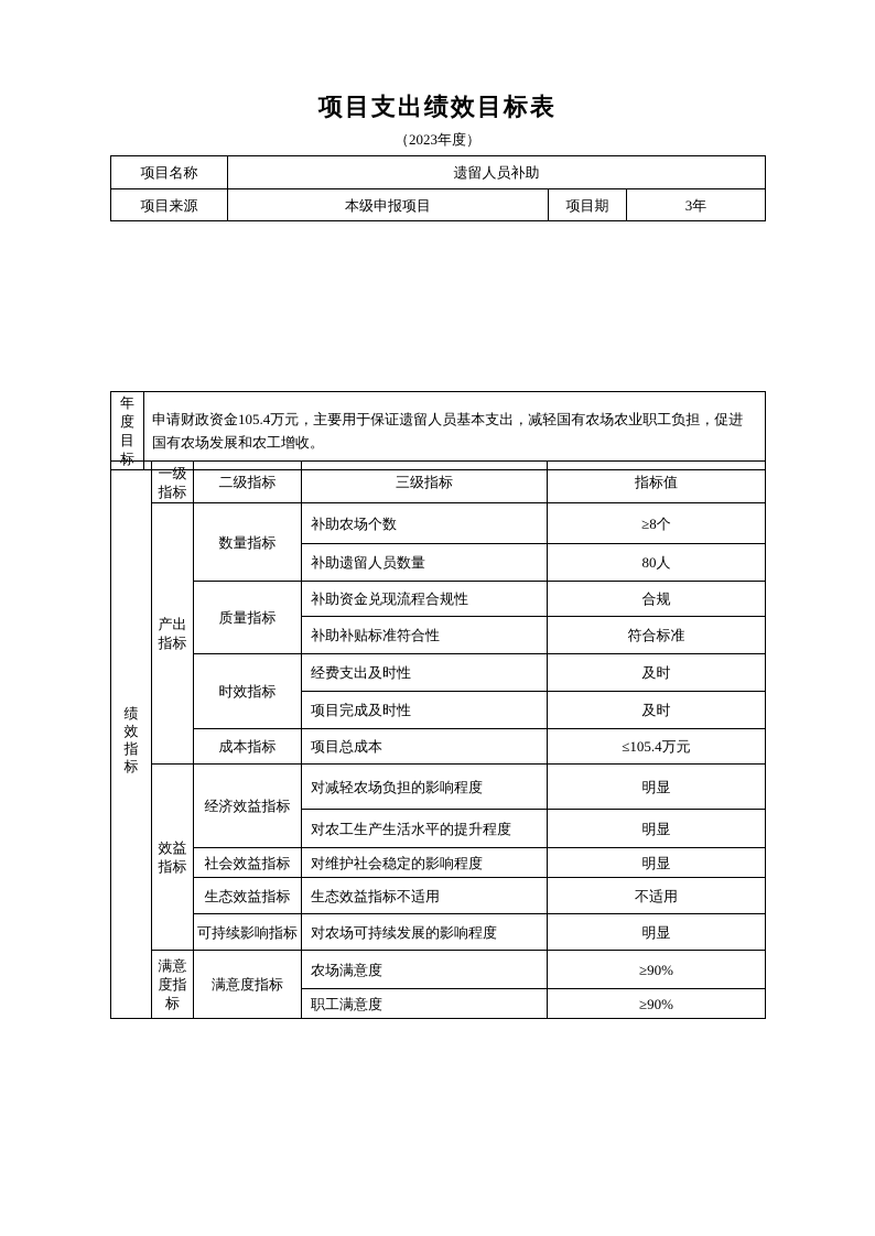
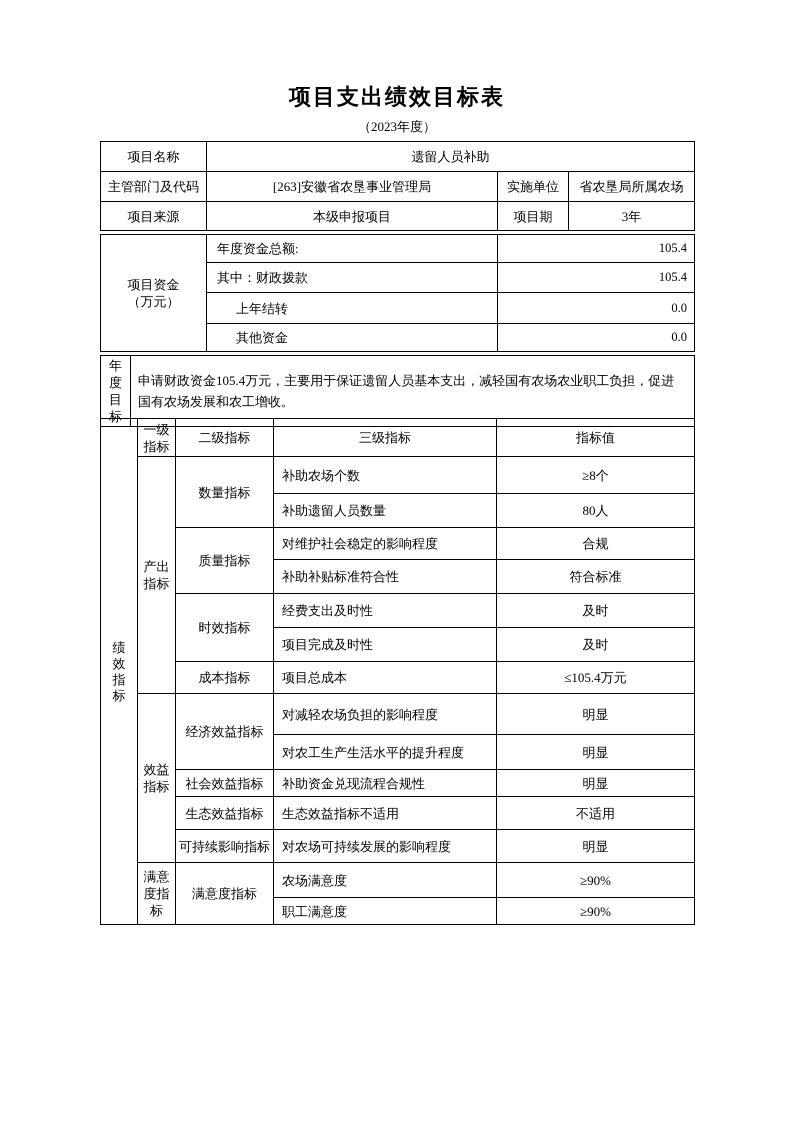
  项目支出绩效目标表
  （2023年度）
  项目名称	遗留人员补助
+ 主管部门及代码	[263]安徽省农垦事业管理局	实施单位	省农垦局所属农场
  项目来源	本级申报项目	项目期	3年
+ 项目资金 （万元）	年度资金总额:	105.4
+ 其中：财政拨款	105.4
+ 上年结转	0.0
+ 其他资金	0.0
  年度 目标	申请财政资金105.4万元，主要用于保证遗留人员基本支出，减轻国有农场农业职工负担，促进国有农场发展和农工增收。
  绩 效 指 标	一级 指标	二级指标	三级指标	指标值
  产出 指标	数量指标	补助农场个数	≥8个
  补助遗留人员数量	80人
- 质量指标	补助资金兑现流程合规性	合规
+ 质量指标	对维护社会稳定的影响程度	合规
  补助补贴标准符合性	符合标准
  时效指标	经费支出及时性	及时
  项目完成及时性	及时
  成本指标	项目总成本	≤105.4万元
  效益 指标	经济效益指标	对减轻农场负担的影响程度	明显
  对农工生产生活水平的提升程度	明显
- 社会效益指标	对维护社会稳定的影响程度	明显
+ 社会效益指标	补助资金兑现流程合规性	明显
  生态效益指标	生态效益指标不适用	不适用
  可持续影响指标	对农场可持续发展的影响程度	明显
  满意 度指 标	满意度指标	农场满意度	≥90%
  职工满意度	≥90%
